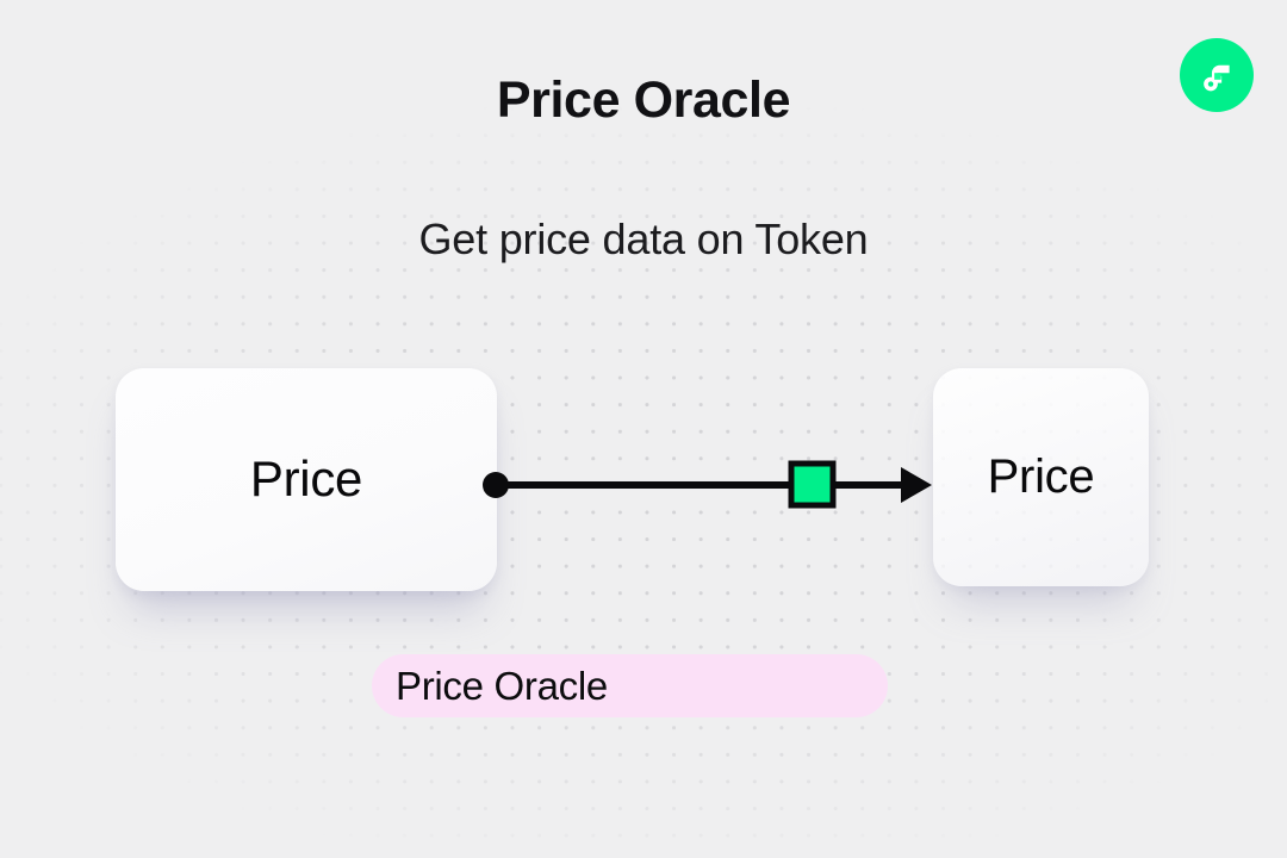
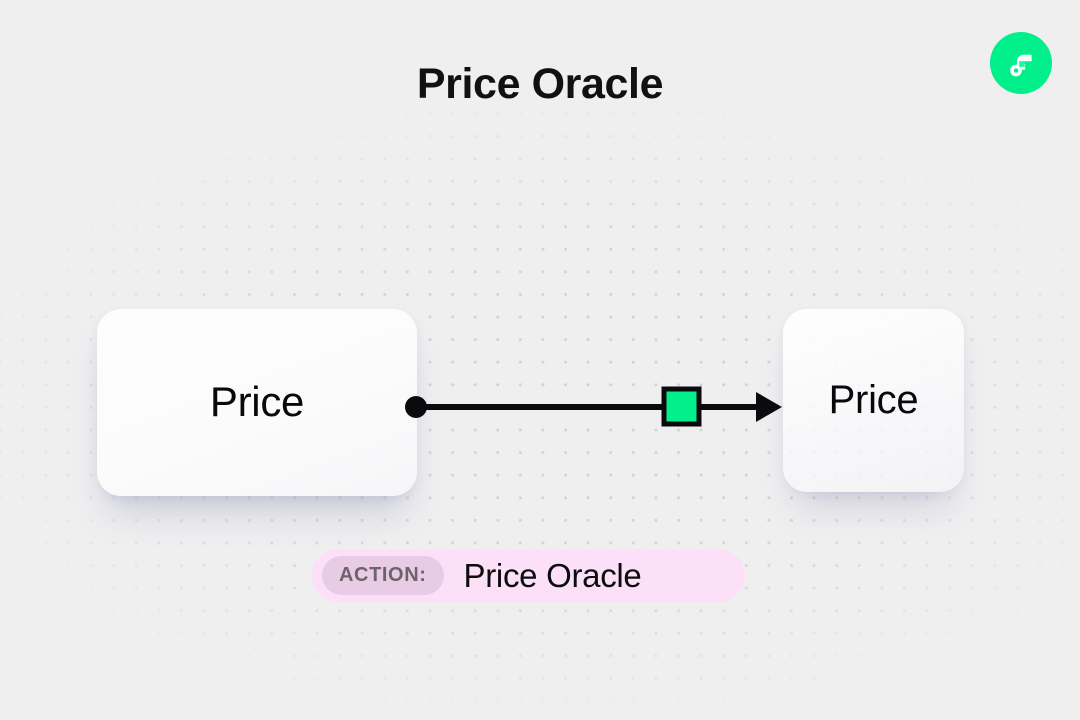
  Price Oracle
- Get price data on Token
  Price
  Price
+ ACTION:
  Price Oracle
